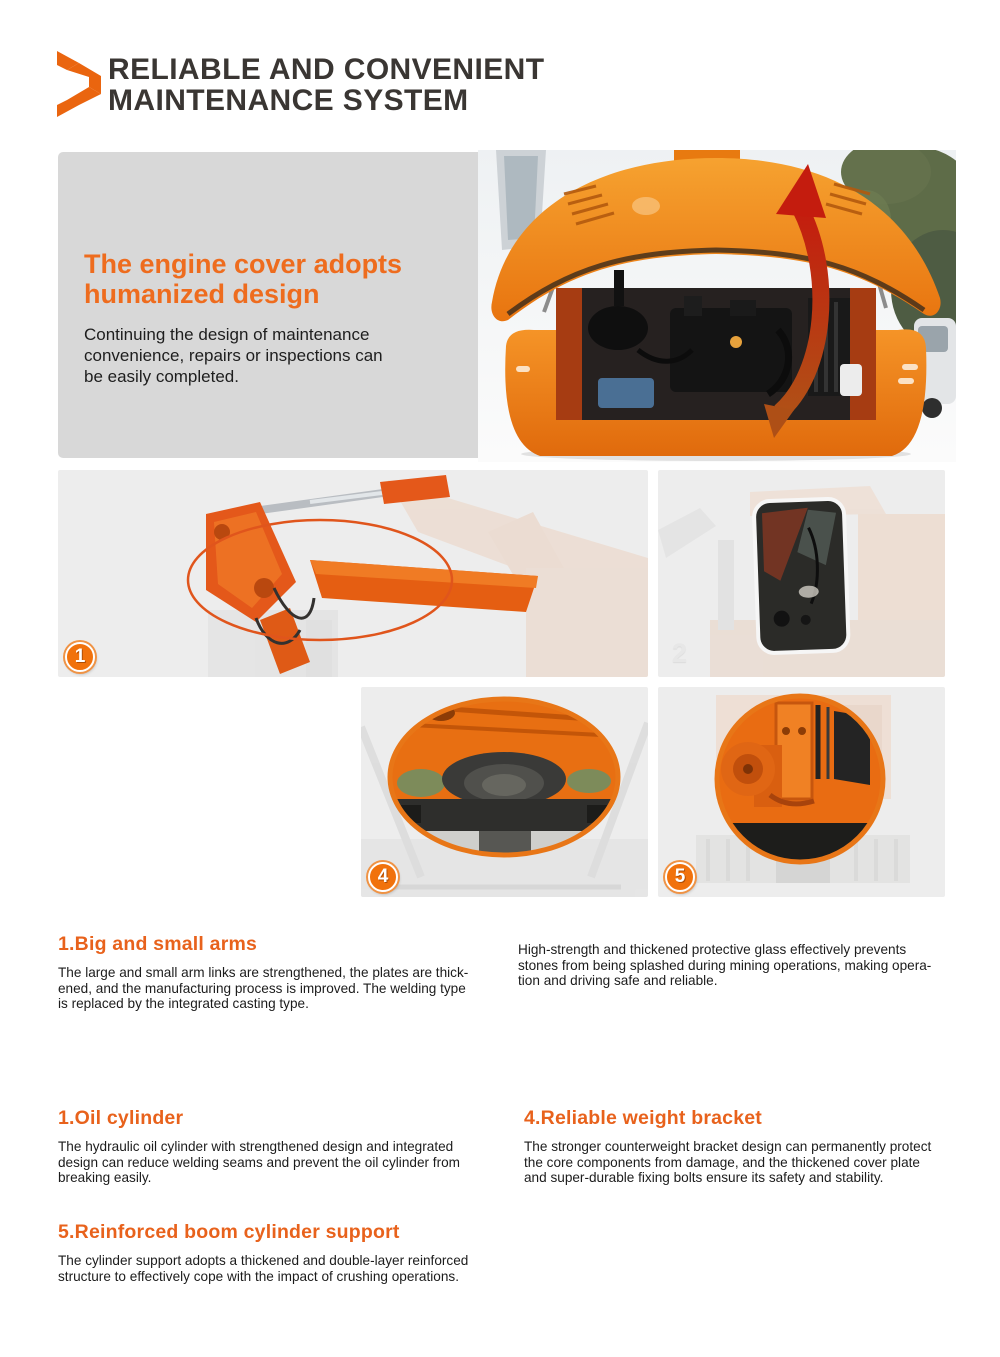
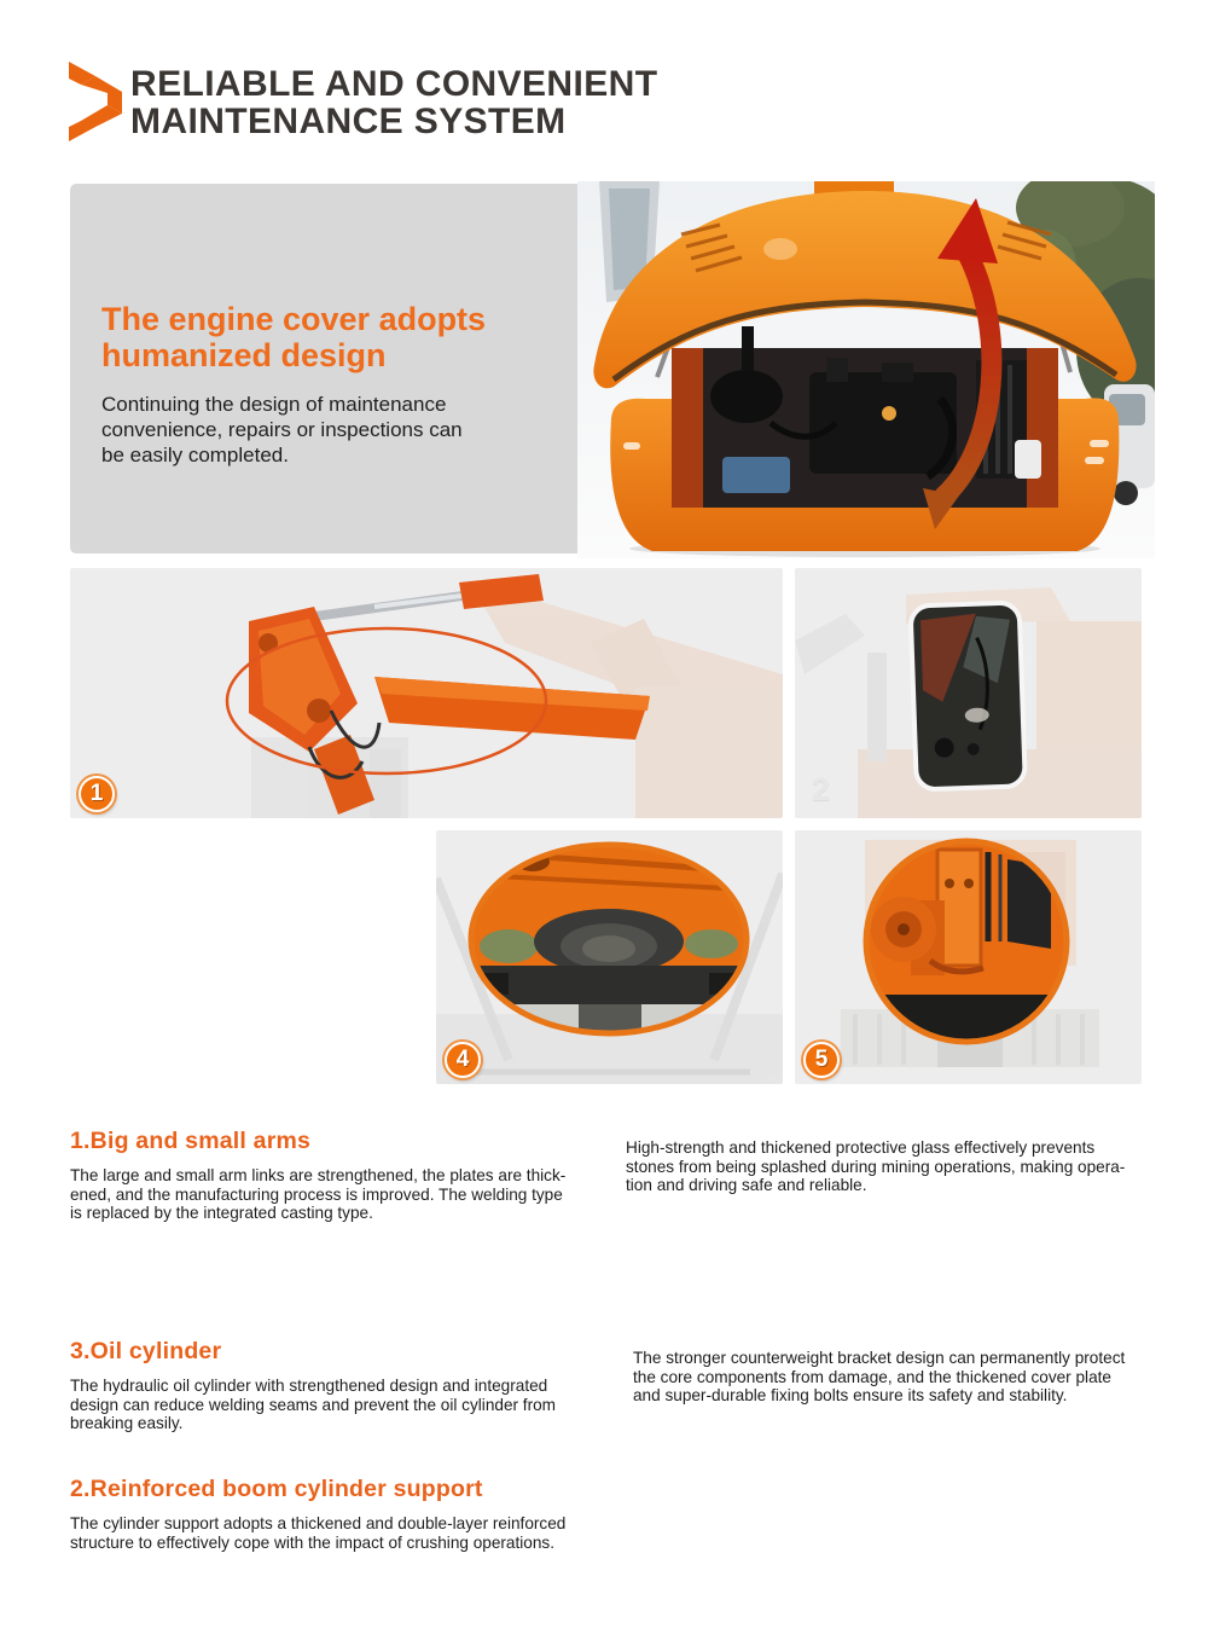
  RELIABLE AND CONVENIENT
  MAINTENANCE SYSTEM
  The engine cover adopts
  humanized design
  Continuing the design of maintenance
  convenience, repairs or inspections can
  be easily completed.
  1
  4
  5
  1.Big and small arms
  The large and small arm links are strengthened, the plates are thick-
  ened, and the manufacturing process is improved. The welding type
  is replaced by the integrated casting type.
  High-strength and thickened protective glass effectively prevents
  stones from being splashed during mining operations, making opera-
  tion and driving safe and reliable.
- 1.Oil cylinder
+ 3.Oil cylinder
  The hydraulic oil cylinder with strengthened design and integrated
  design can reduce welding seams and prevent the oil cylinder from
  breaking easily.
- 4.Reliable weight bracket
  The stronger counterweight bracket design can permanently protect
  the core components from damage, and the thickened cover plate
  and super-durable fixing bolts ensure its safety and stability.
- 5.Reinforced boom cylinder support
+ 2.Reinforced boom cylinder support
  The cylinder support adopts a thickened and double-layer reinforced
  structure to effectively cope with the impact of crushing operations.
